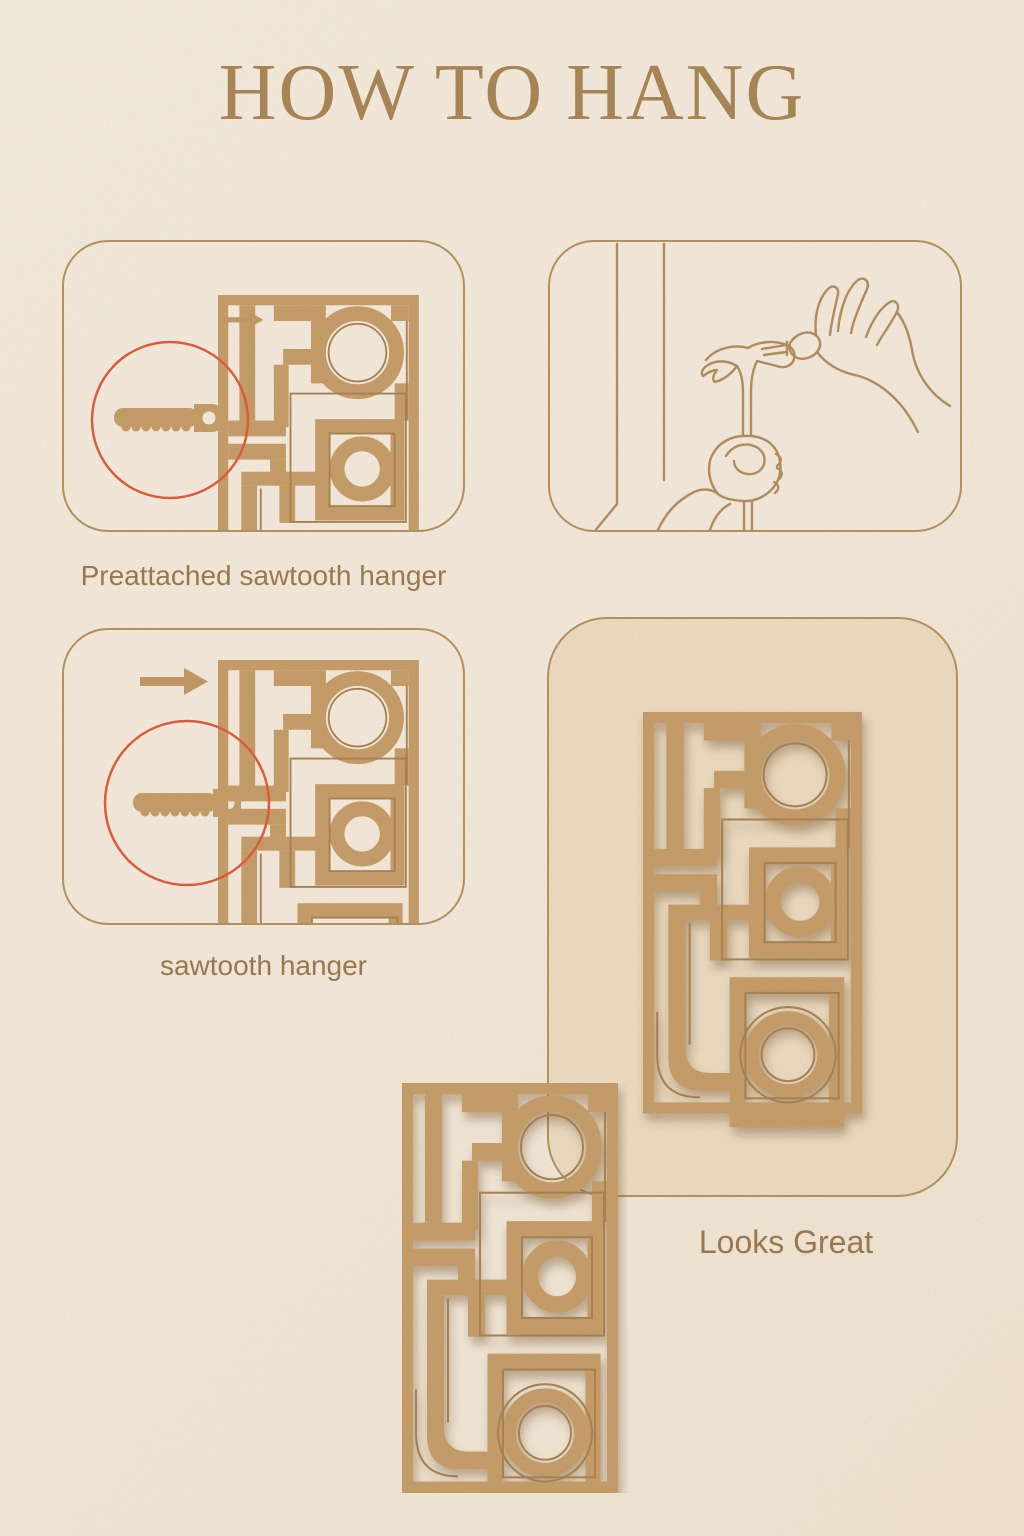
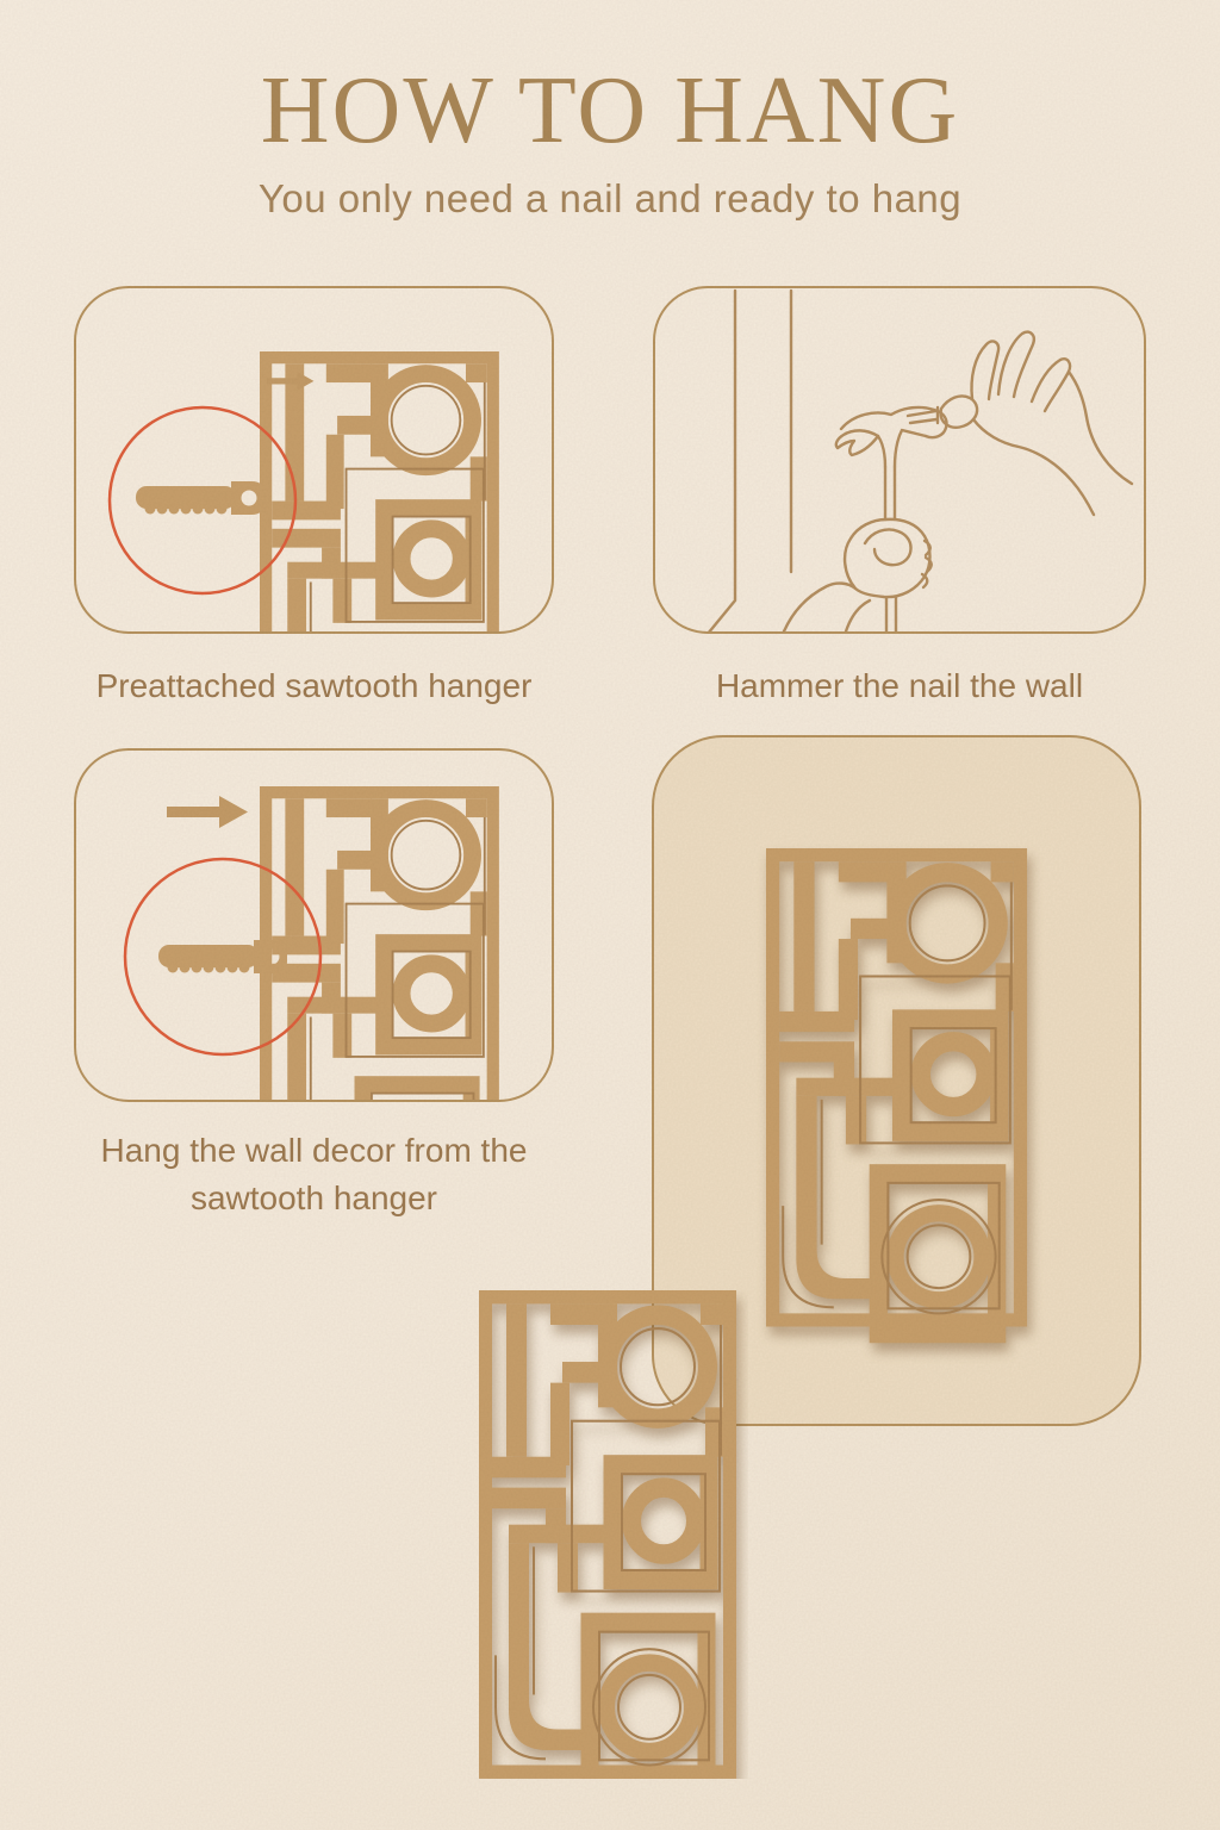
  HOW TO HANG
+ You only need a nail and ready to hang
  Preattached sawtooth hanger
+ Hammer the nail the wall
+ Hang the wall decor from the
  sawtooth hanger
- Looks Great
